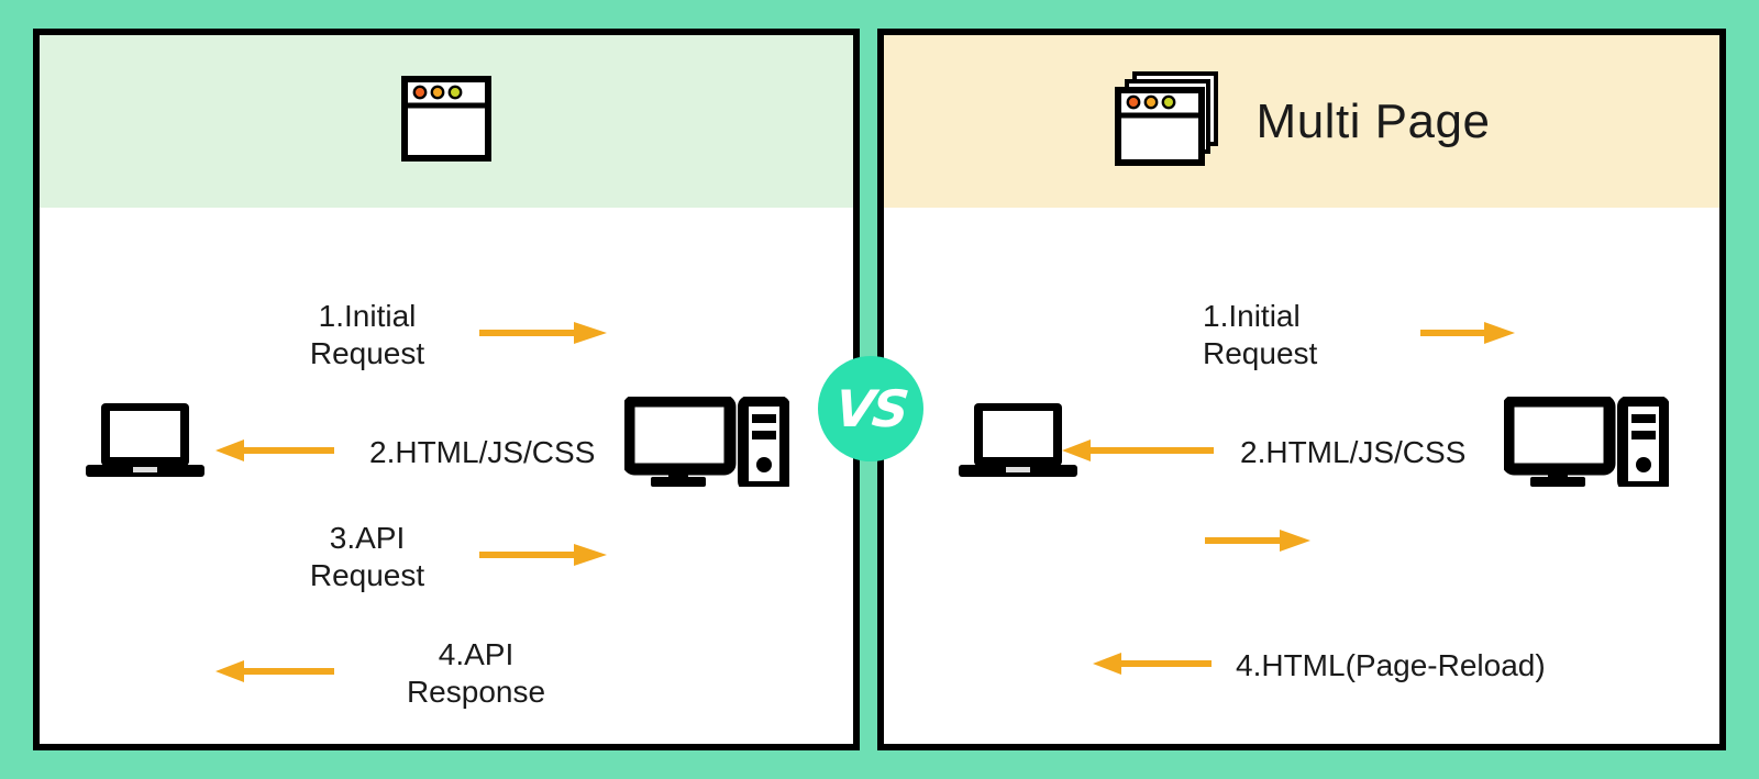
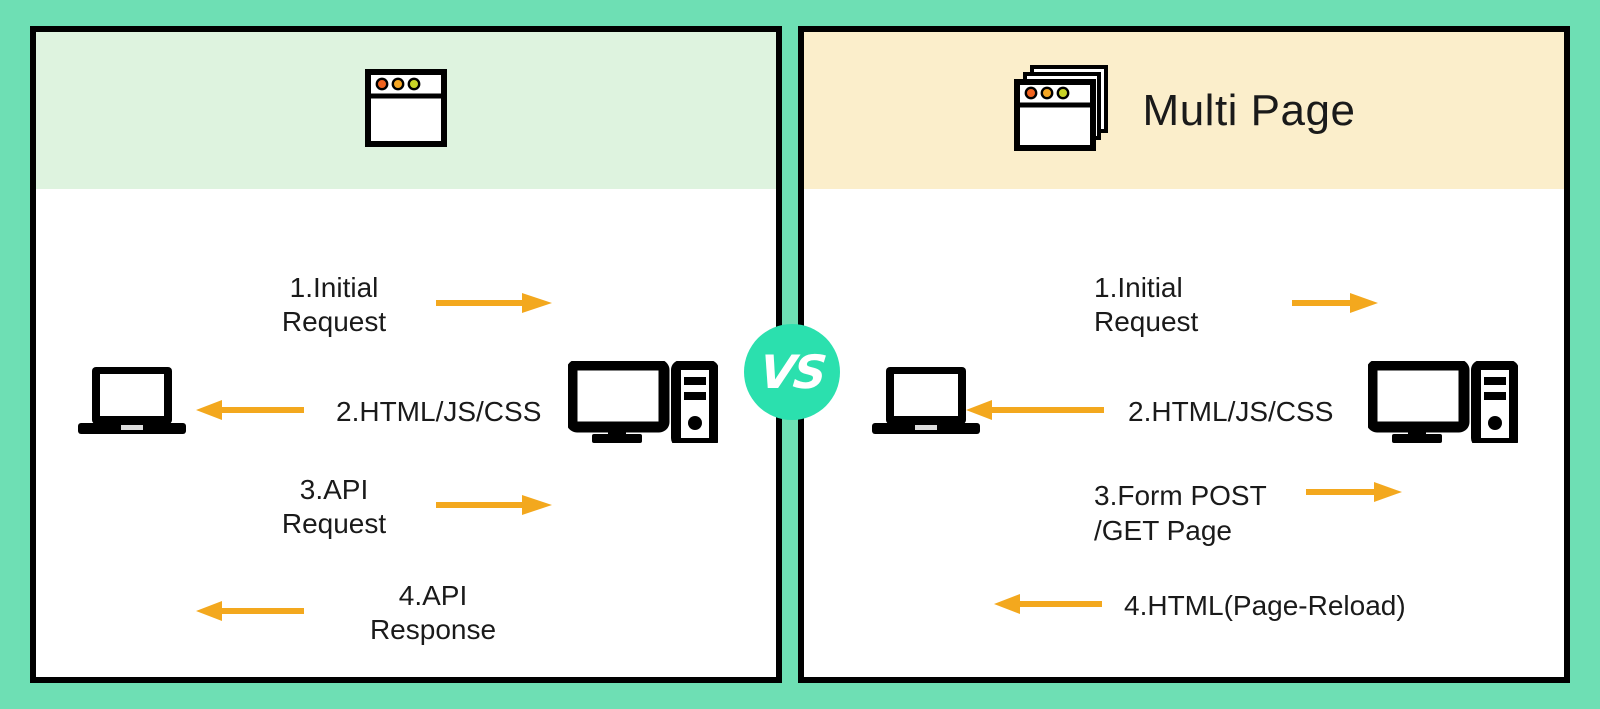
  1.Initial
  Request
  2.HTML/JS/CSS
  3.API
  Request
  4.API
  Response
  Multi Page
  1.Initial
  Request
  2.HTML/JS/CSS
+ 3.Form POST
+ /GET Page
  4.HTML(Page-Reload)
